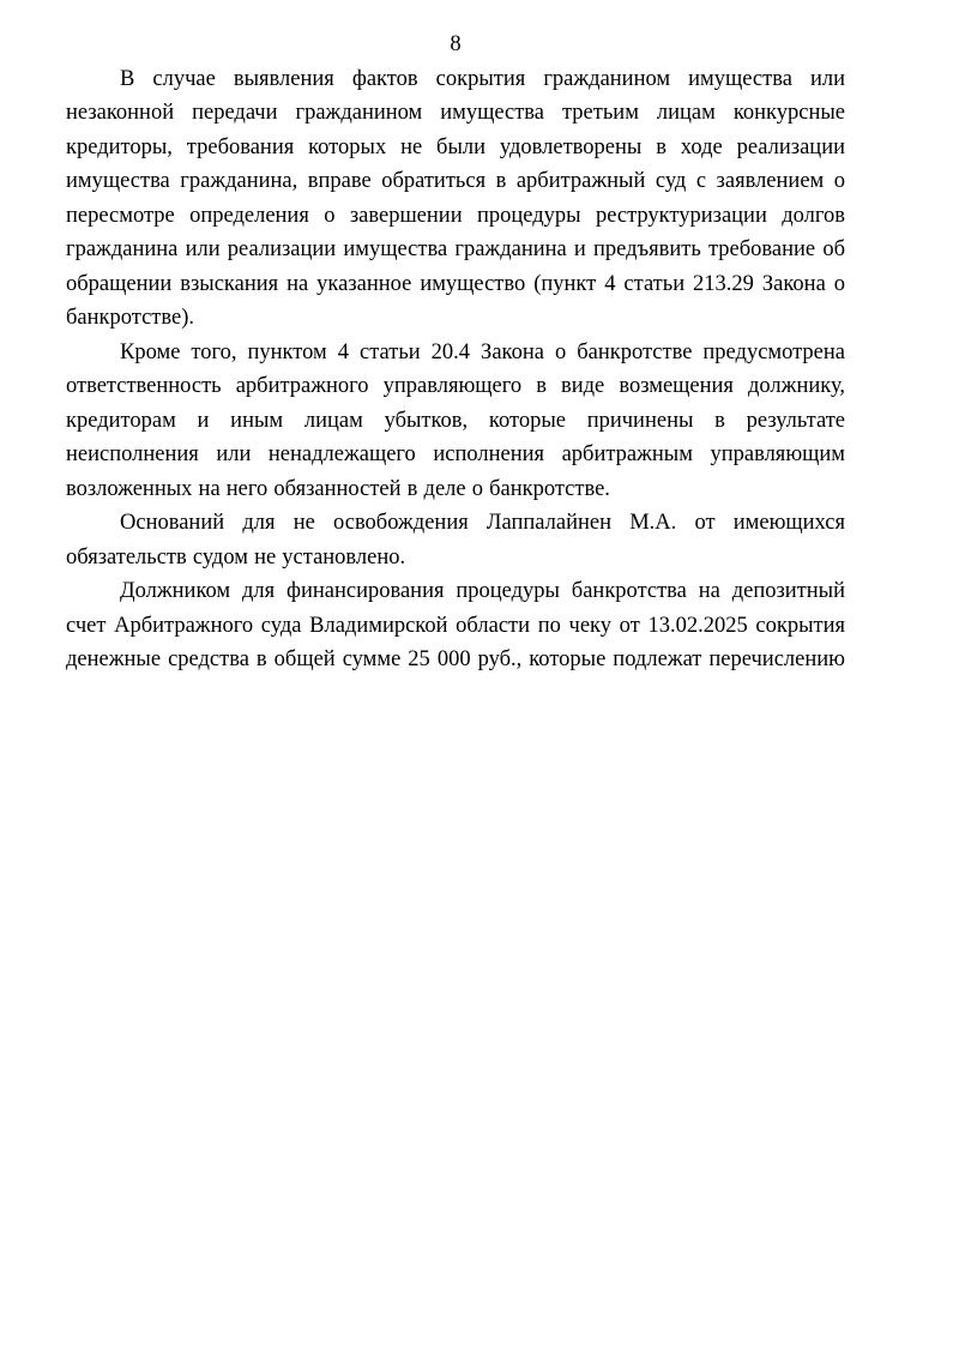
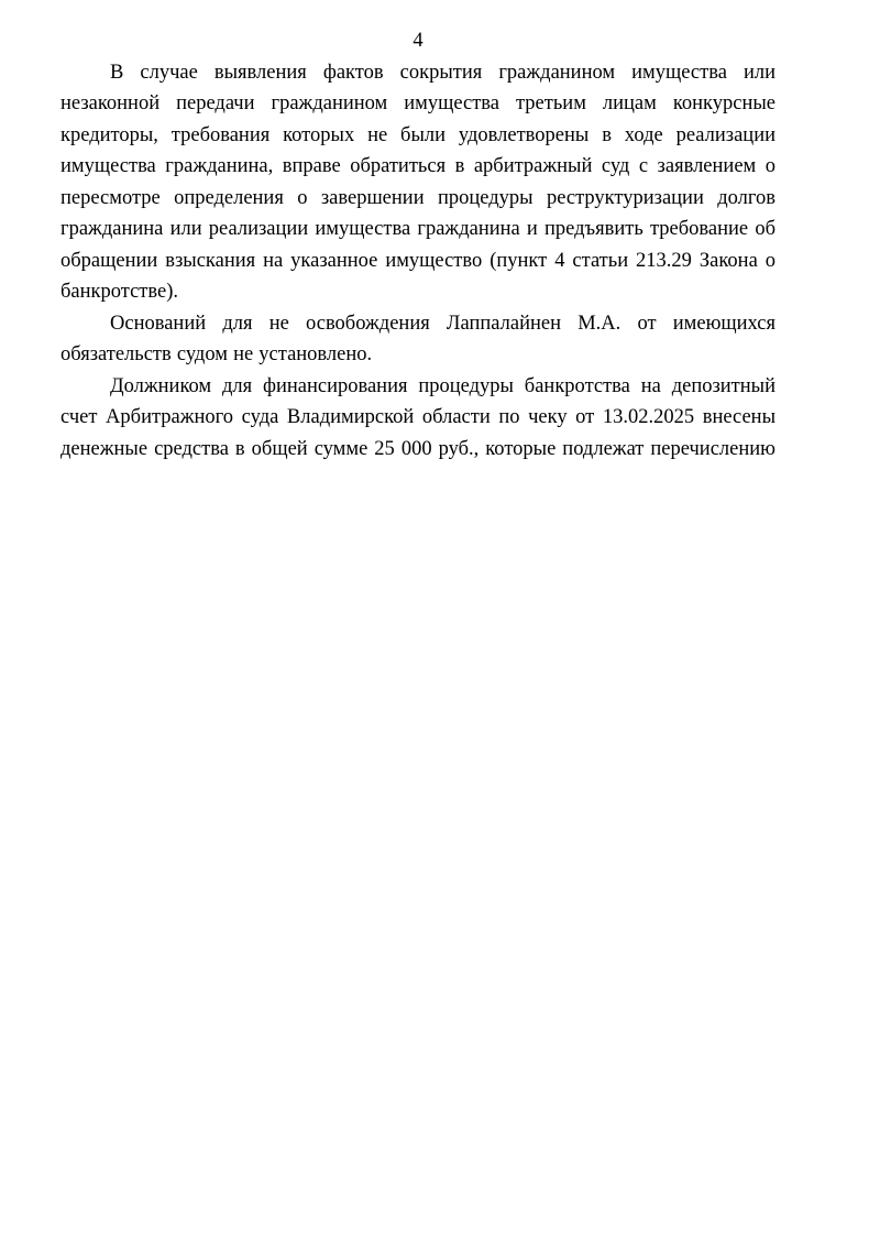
- 8
+ 4
  В случае выявления фактов сокрытия гражданином имущества или незаконной передачи гражданином имущества третьим лицам конкурсные кредиторы, требования которых не были удовлетворены в ходе реализации имущества гражданина, вправе обратиться в арбитражный суд с заявлением о пересмотре определения о завершении процедуры реструктуризации долгов гражданина или реализации имущества гражданина и предъявить требование об обращении взыскания на указанное имущество (пункт 4 статьи 213.29 Закона о банкротстве).
- Кроме того, пунктом 4 статьи 20.4 Закона о банкротстве предусмотрена ответственность арбитражного управляющего в виде возмещения должнику, кредиторам и иным лицам убытков, которые причинены в результате неисполнения или ненадлежащего исполнения арбитражным управляющим возложенных на него обязанностей в деле о банкротстве.
  Оснований для не освобождения Лаппалайнен М.А. от имеющихся обязательств судом не установлено.
- Должником для финансирования процедуры банкротства на депозитный счет Арбитражного суда Владимирской области по чеку от 13.02.2025 сокрытия денежные средства в общей сумме 25 000 руб., которые подлежат перечислению
+ Должником для финансирования процедуры банкротства на депозитный счет Арбитражного суда Владимирской области по чеку от 13.02.2025 внесены денежные средства в общей сумме 25 000 руб., которые подлежат перечислению
